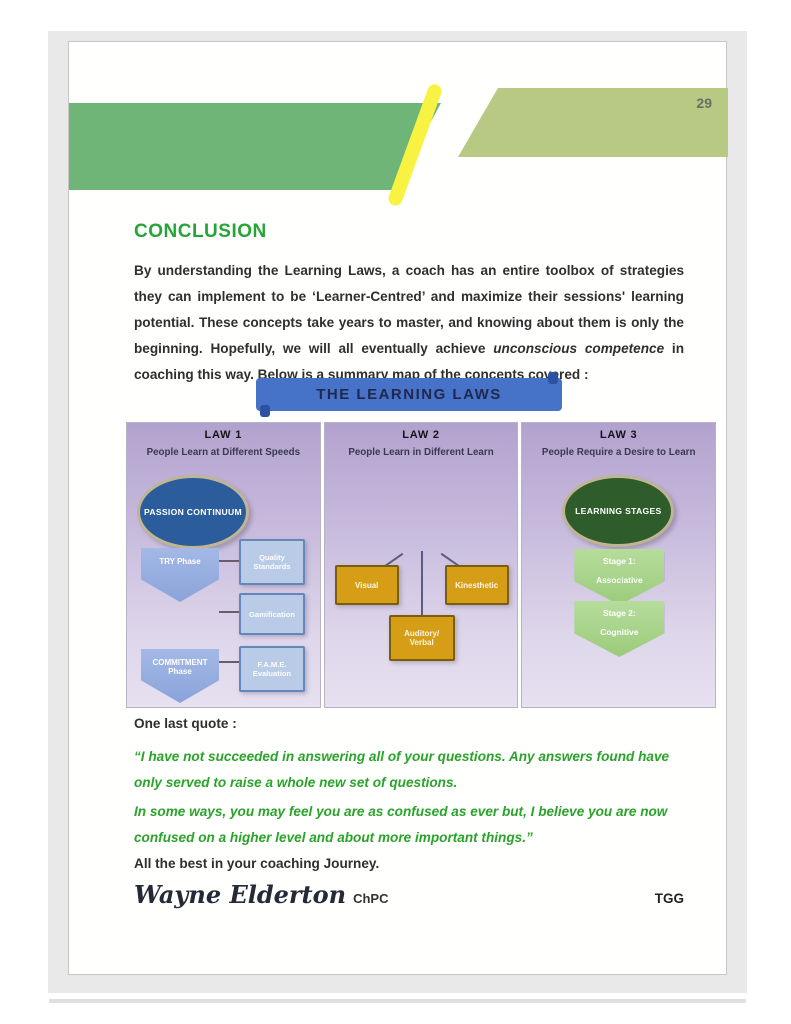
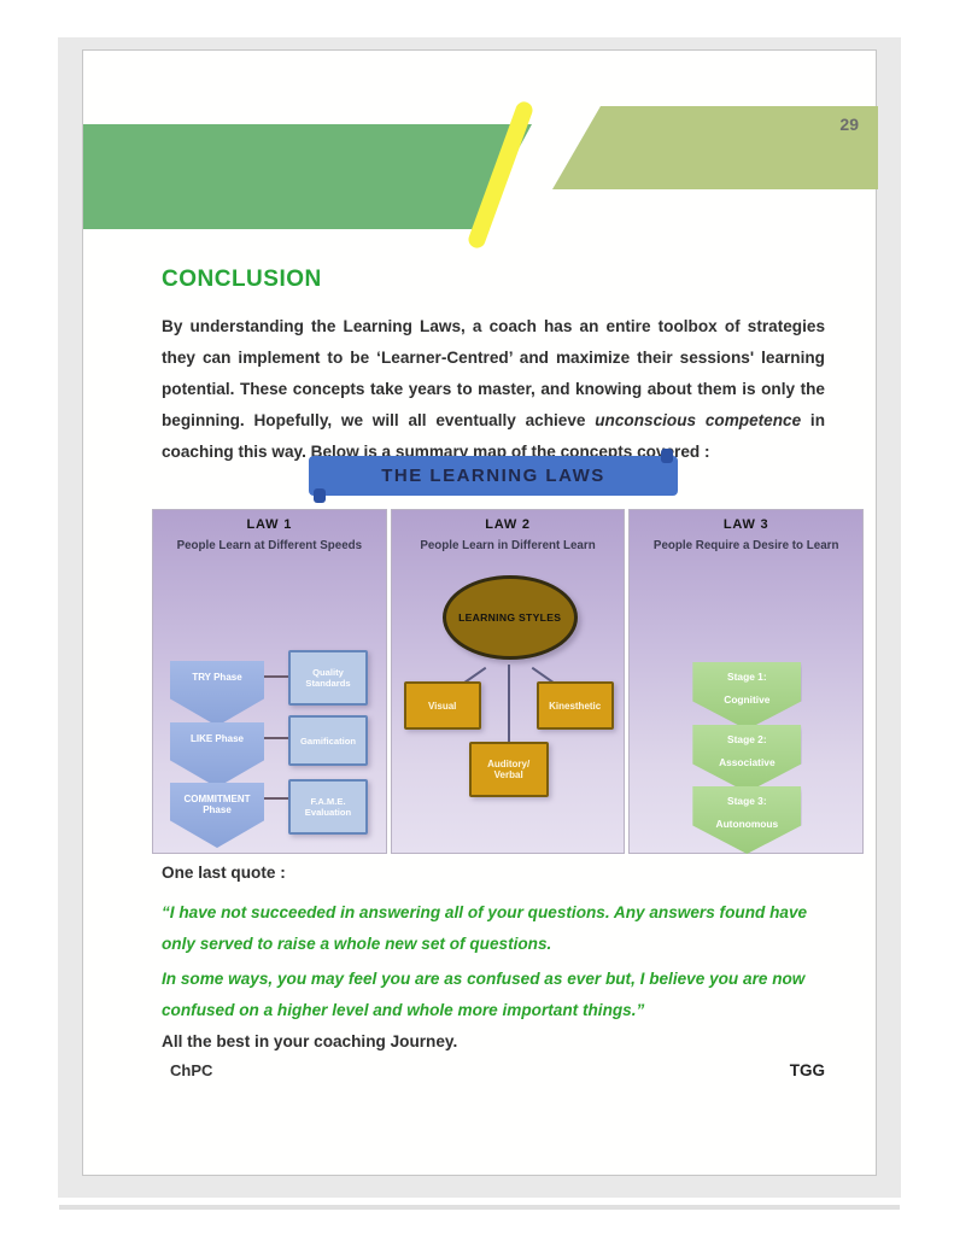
  29
  CONCLUSION
  By understanding the Learning Laws, a coach has an entire toolbox of strategies they can implement to be ‘Learner-Centred’ and maximize their sessions' learning potential. These concepts take years to master, and knowing about them is only the beginning. Hopefully, we will all eventually achieve unconscious competence in coaching this way. Below is a summary map of the concepts cored :
  THE LEARNING LAWS
  LAW 1
  People Learn at Different Speeds
- PASSION CONTINUUM
  TRY Phase
+ LIKE Phase
  COMMITMENT Phase
  Quality Standards
  Gamification
  F.A.M.E. Evaluation
  LAW 2
  People Learn in Different Learn
+ LEARNING STYLES
  Visual
  Kinesthetic
  Auditory/ Verbal
  LAW 3
  People Require a Desire to Learn
- LEARNING STAGES
  Stage 1:
- Associative
+ Cognitive
  Stage 2:
- Cognitive
+ Associative
+ Stage 3:
+ Autonomous
  One last quote :
  “I have not succeeded in answering all of your questions. Any answers found have only served to raise a whole new set of questions.
- In some ways, you may feel you are as confused as ever but, I believe you are now confused on a higher level and about more important things.”
+ In some ways, you may feel you are as confused as ever but, I believe you are now confused on a higher level and whole more important things.”
  All the best in your coaching Journey.
- Wayne Elderton
  ChPC
  TGG
